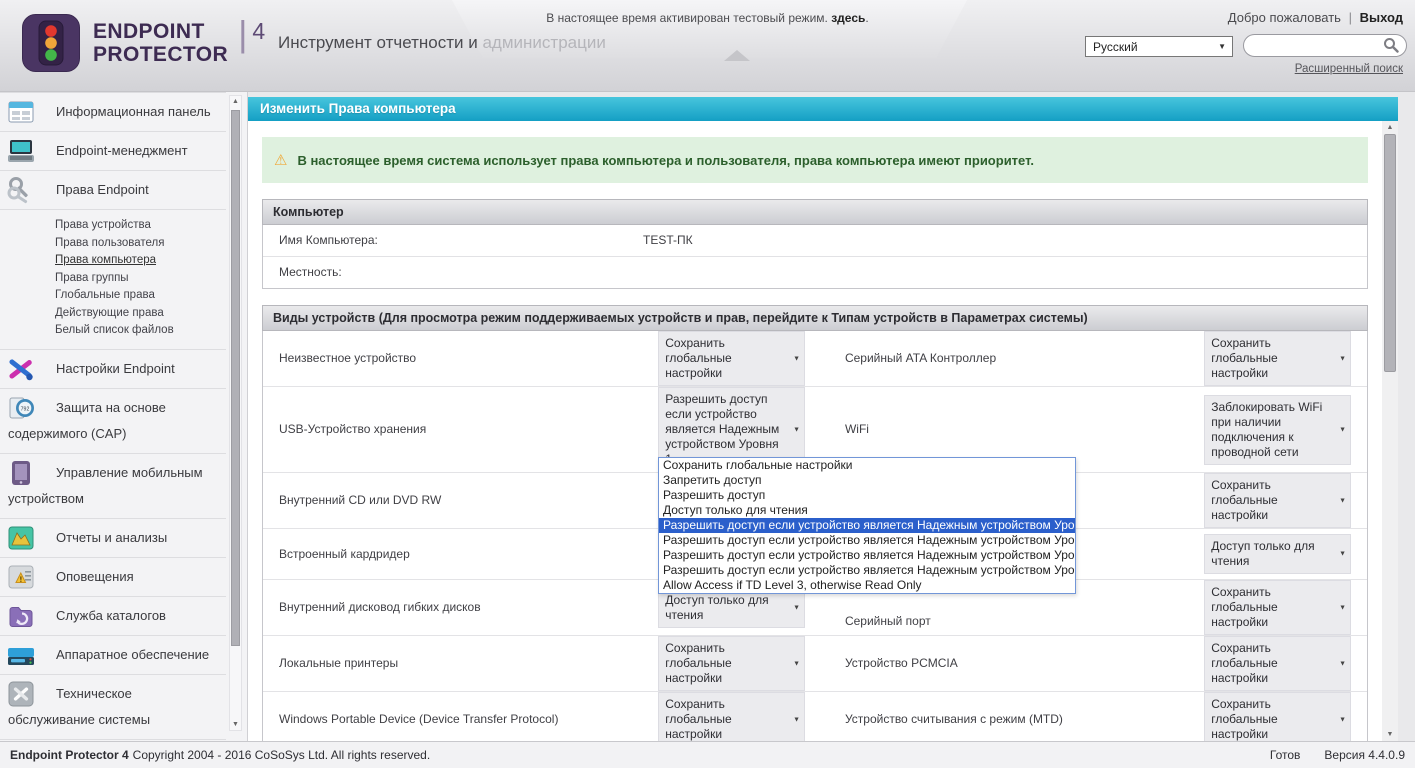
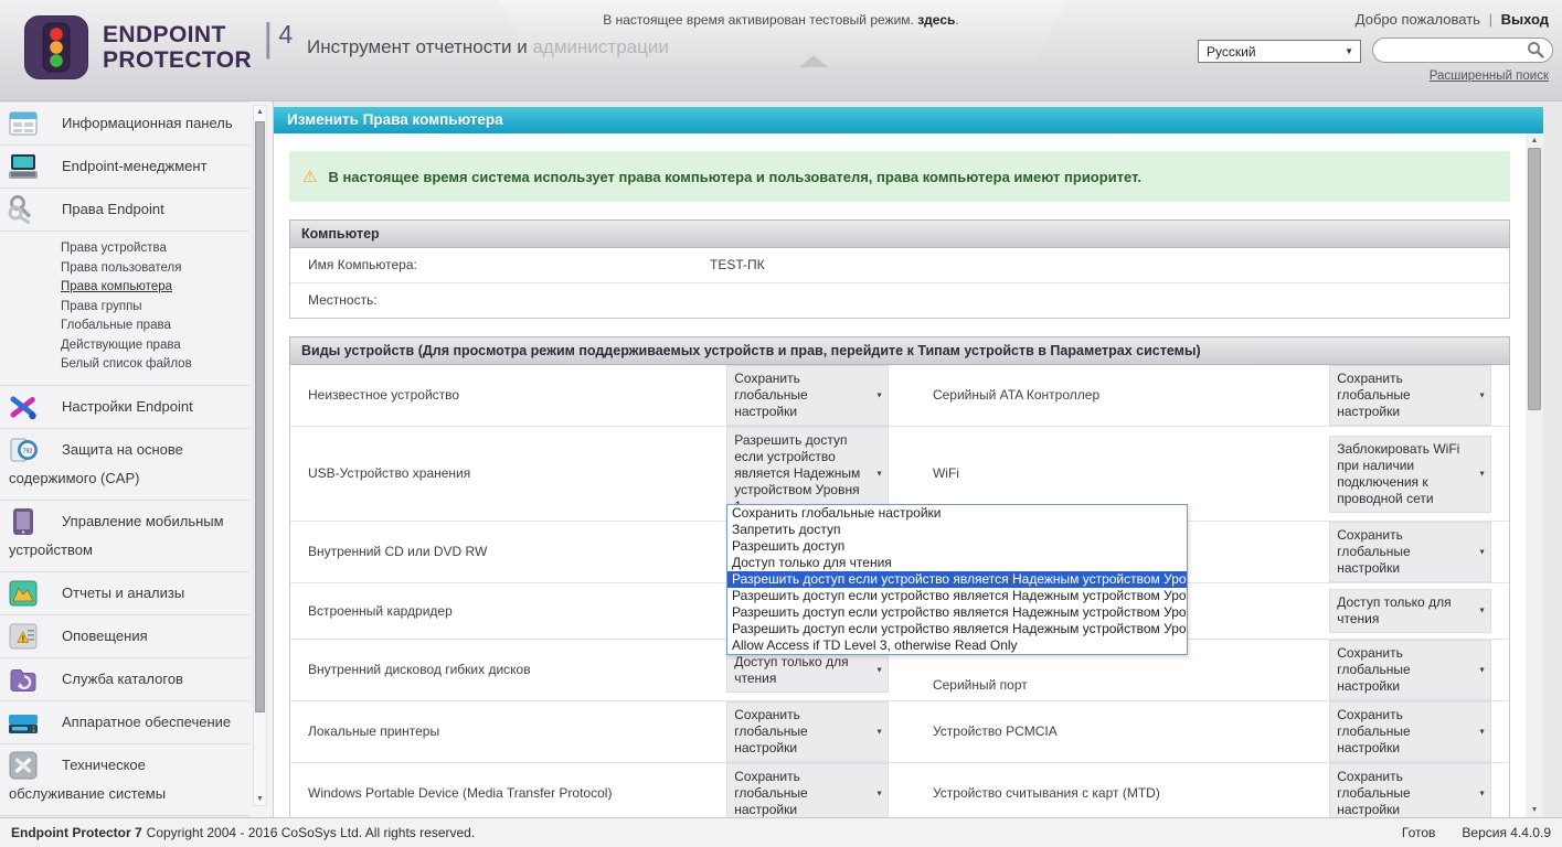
  ENDPOINT
  PROTECTOR
  |
  4
  В настоящее время активирован тестовый режим. здесь.
  Инструмент отчетности и администрации
  Добро пожаловать | Выход
  Русский
  ▼
  Расширенный поиск
  Информационная панель
  Endpoint-менеджмент
  Права Endpoint
  Права устройства
  Права пользователя
  Права компьютера
  Права группы
  Глобальные права
  Действующие права
  Белый список файлов
  Настройки Endpoint
  Защита на основе содержимого (CAP)
  Управление мобильным устройством
  Отчеты и анализы
  Оповещения
  Служба каталогов
  Аппаратное обеспечение
  Техническое обслуживание системы
  Изменить Права компьютера
  ⚠ В настоящее время система использует права компьютера и пользователя, права компьютера имеют приоритет.
  Компьютер
  Имя Компьютера:
  TEST-ПК
  Местность:
  Виды устройств (Для просмотра режим поддерживаемых устройств и прав, перейдите к Типам устройств в Параметрах системы)
  Неизвестное устройство
  Сохранить глобальные настройки
  Серийный ATA Контроллер
  Сохранить глобальные настройки
  USB-Устройство хранения
  Разрешить доступ если устройство является Надежным устройством Уровня
  WiFi
  Заблокировать WiFi при наличии подключения к проводной сети
  Внутренний CD или DVD RW
  Сохранить глобальные настройки
  Встроенный кардридер
  Доступ только для чтения
  Внутренний дисковод гибких дисков
  Доступ только для чтения
  Серийный порт
  Сохранить глобальные настройки
  Локальные принтеры
  Сохранить глобальные настройки
  Устройство PCMCIA
  Сохранить глобальные настройки
- Windows Portable Device (Device Transfer Protocol)
+ Windows Portable Device (Media Transfer Protocol)
  Сохранить глобальные настройки
- Устройство считывания с режим (MTD)
+ Устройство считывания с карт (MTD)
  Сохранить глобальные настройки
  Сохранить глобальные настройки
  Запретить доступ
  Разрешить доступ
  Доступ только для чтения
  Разрешить доступ если устройство является Надежным устройством Уро
  Разрешить доступ если устройство является Надежным устройством Уро
  Разрешить доступ если устройство является Надежным устройством Уро
  Разрешить доступ если устройство является Надежным устройством Уро
  Allow Access if TD Level 3, otherwise Read Only
- Endpoint Protector 4 Copyright 2004 - 2016 CoSoSys Ltd. All rights reserved.
+ Endpoint Protector 7 Copyright 2004 - 2016 CoSoSys Ltd. All rights reserved.
  Готов
  Версия 4.4.0.9
